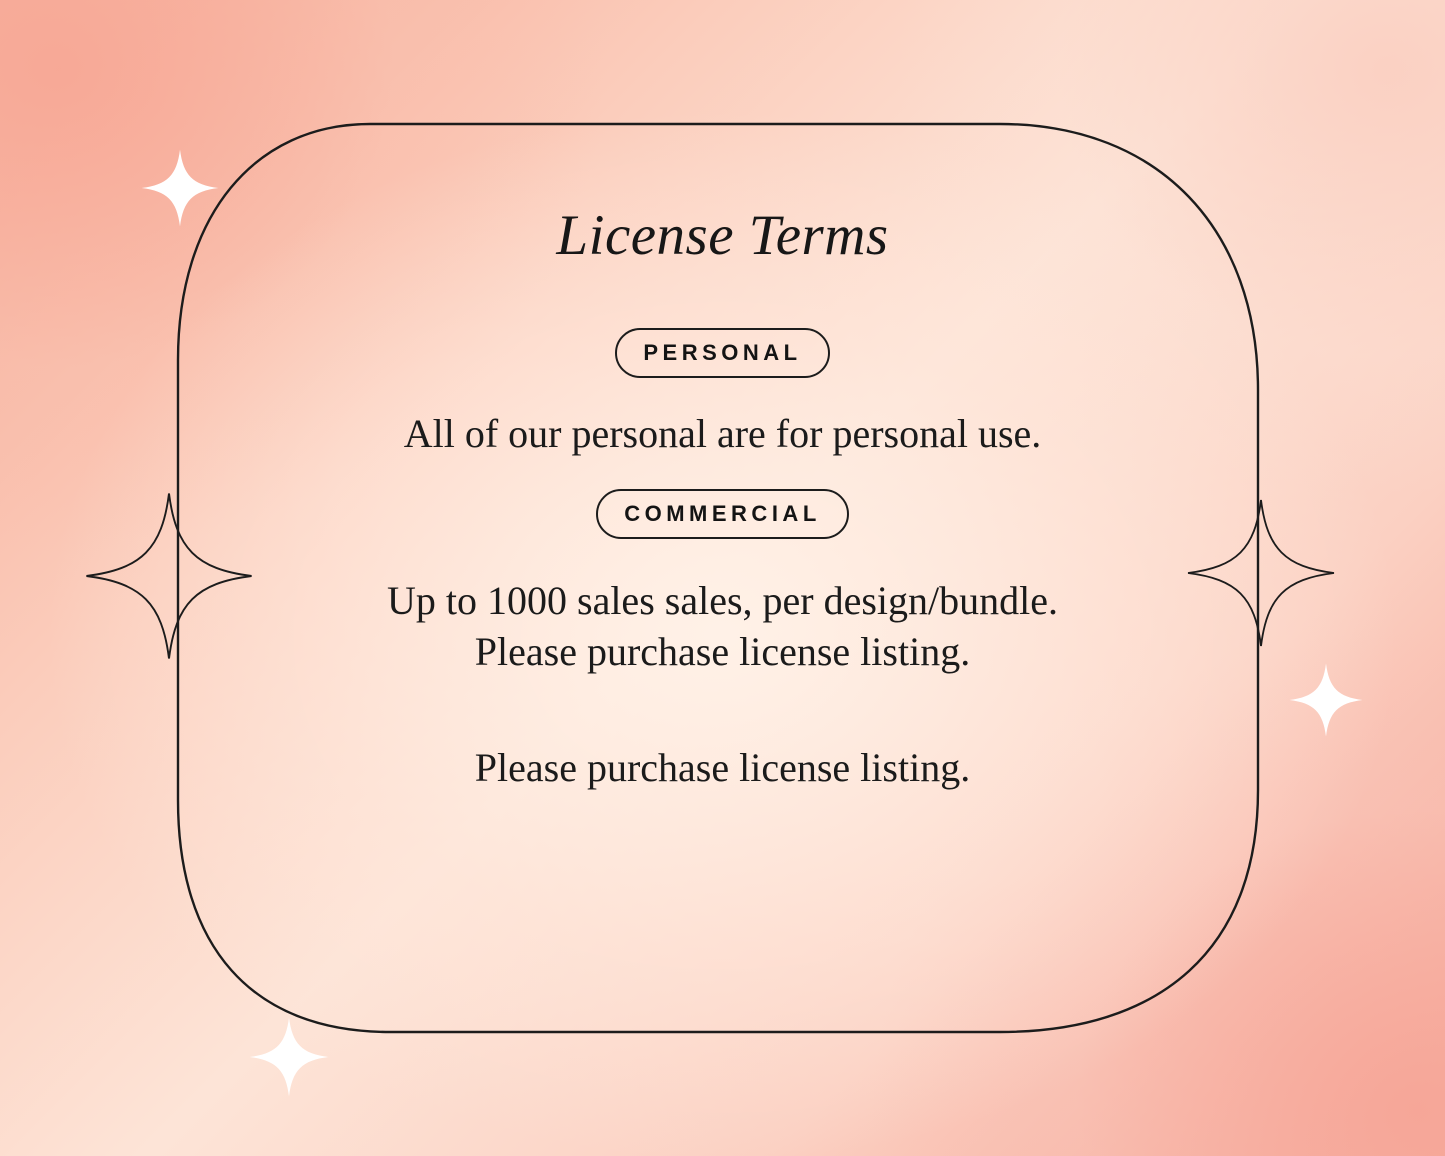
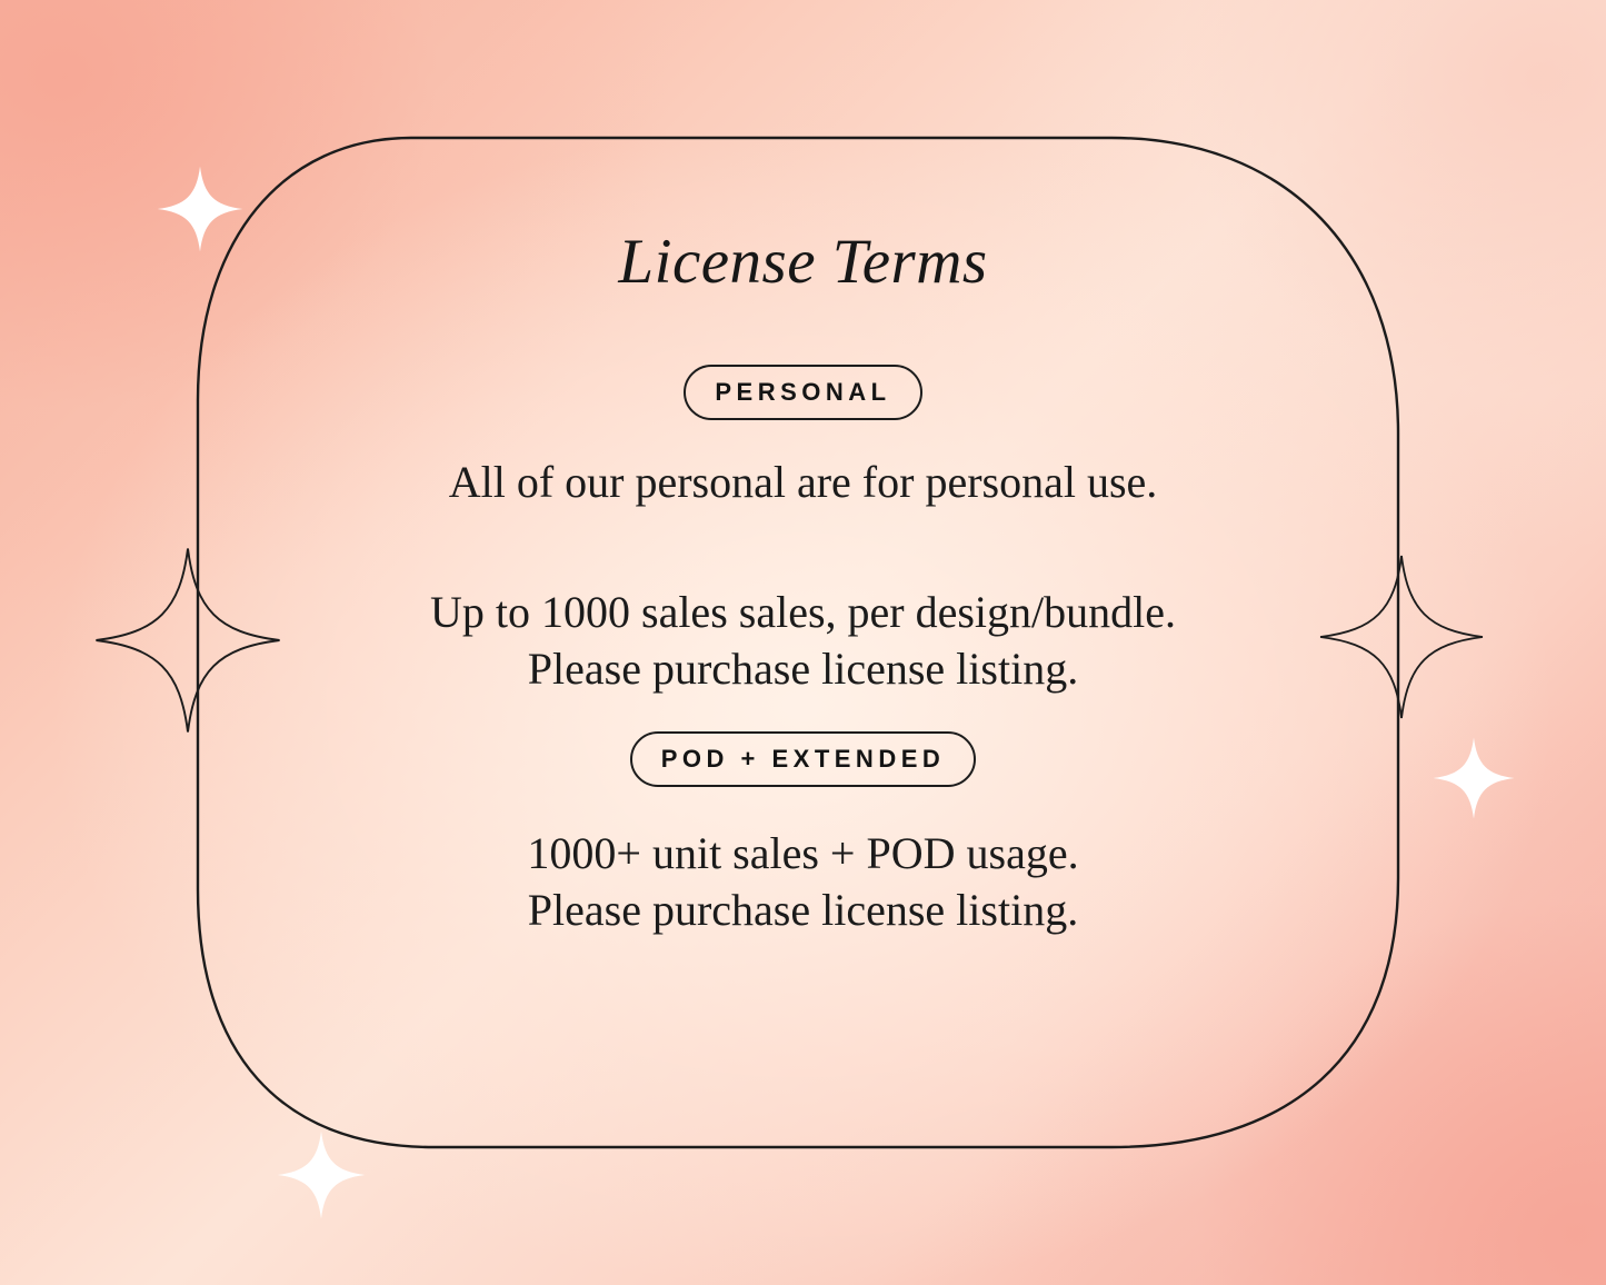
  License Terms
  PERSONAL
  All of our personal are for personal use.
- COMMERCIAL
  Up to 1000 sales sales, per design/bundle.
  Please purchase license listing.
+ POD + EXTENDED
+ 1000+ unit sales + POD usage.
  Please purchase license listing.
